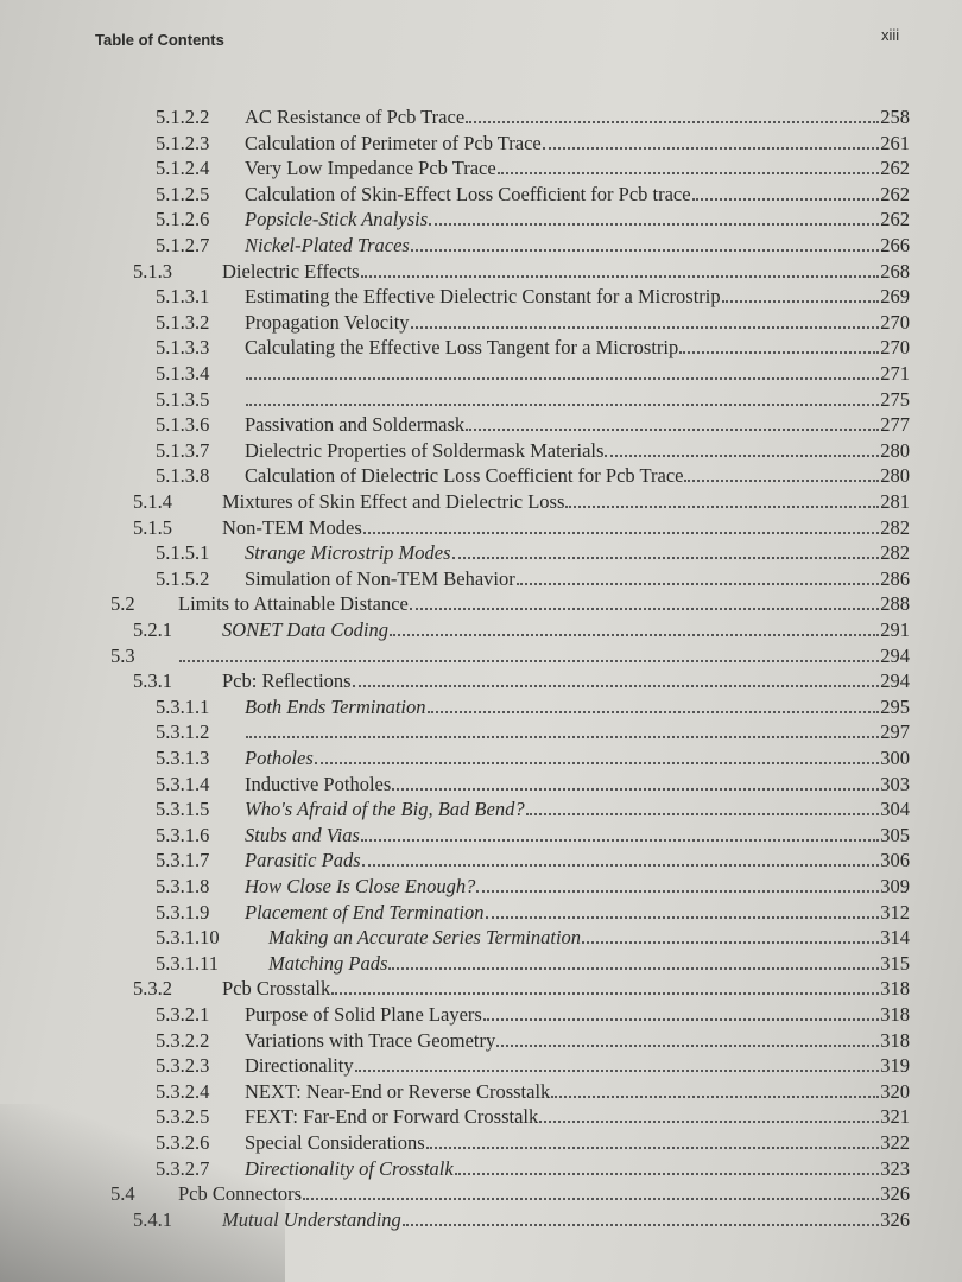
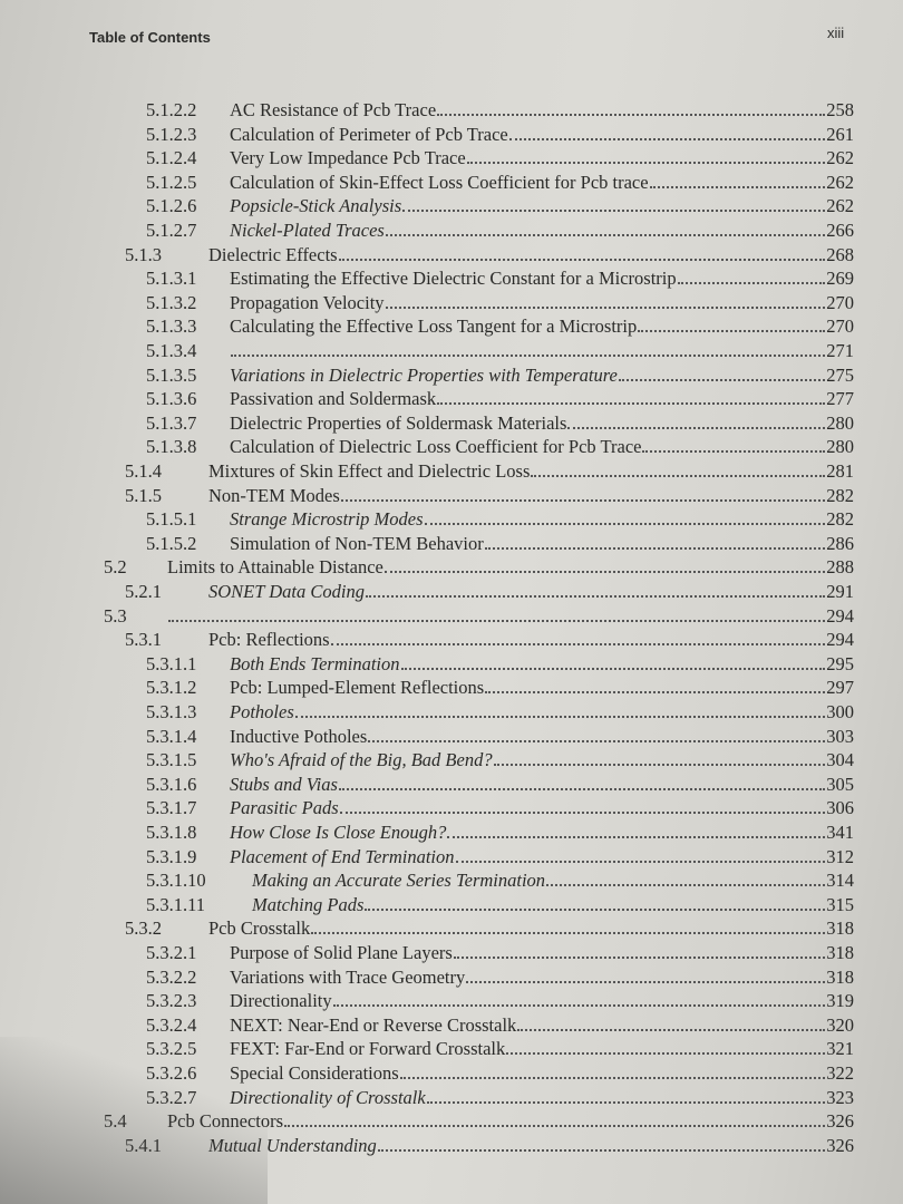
  Table of Contents
  xiii
  5.1.2.2
  AC Resistance of Pcb Trace
  258
  5.1.2.3
  Calculation of Perimeter of Pcb Trace
  261
  5.1.2.4
  Very Low Impedance Pcb Trace
  262
  5.1.2.5
  Calculation of Skin-Effect Loss Coefficient for Pcb trace
  262
  5.1.2.6
  Popsicle-Stick Analysis
  262
  5.1.2.7
  Nickel-Plated Traces
  266
  5.1.3
  Dielectric Effects
  268
  5.1.3.1
  Estimating the Effective Dielectric Constant for a Microstrip
  269
  5.1.3.2
  Propagation Velocity
  270
  5.1.3.3
  Calculating the Effective Loss Tangent for a Microstrip
  270
  5.1.3.4
  271
  5.1.3.5
+ Variations in Dielectric Properties with Temperature
  275
  5.1.3.6
  Passivation and Soldermask
  277
  5.1.3.7
  Dielectric Properties of Soldermask Materials
  280
  5.1.3.8
  Calculation of Dielectric Loss Coefficient for Pcb Trace
  280
  5.1.4
  Mixtures of Skin Effect and Dielectric Loss
  281
  5.1.5
  Non-TEM Modes
  282
  5.1.5.1
  Strange Microstrip Modes
  282
  5.1.5.2
  Simulation of Non-TEM Behavior
  286
  5.2
  Limits to Attainable Distance
  288
  5.2.1
  SONET Data Coding
  291
  5.3
  294
  5.3.1
  Pcb: Reflections
  294
  5.3.1.1
  Both Ends Termination
  295
  5.3.1.2
+ Pcb: Lumped-Element Reflections
  297
  5.3.1.3
  Potholes
  300
  5.3.1.4
  Inductive Potholes
  303
  5.3.1.5
  Who's Afraid of the Big, Bad Bend?
  304
  5.3.1.6
  Stubs and Vias
  305
  5.3.1.7
  Parasitic Pads
  306
  5.3.1.8
  How Close Is Close Enough?
- 309
+ 341
  5.3.1.9
  Placement of End Termination
  312
  5.3.1.10
  Making an Accurate Series Termination
  314
  5.3.1.11
  Matching Pads
  315
  5.3.2
  Pcb Crosstalk
  318
  5.3.2.1
  Purpose of Solid Plane Layers
  318
  5.3.2.2
  Variations with Trace Geometry
  318
  5.3.2.3
  Directionality
  319
  5.3.2.4
  NEXT: Near-End or Reverse Crosstalk
  320
  T: Far-End or Forward Crosstalk
  321
  ial Considerations
  322
  tionality of Crosstalk
  323
  326
  326
